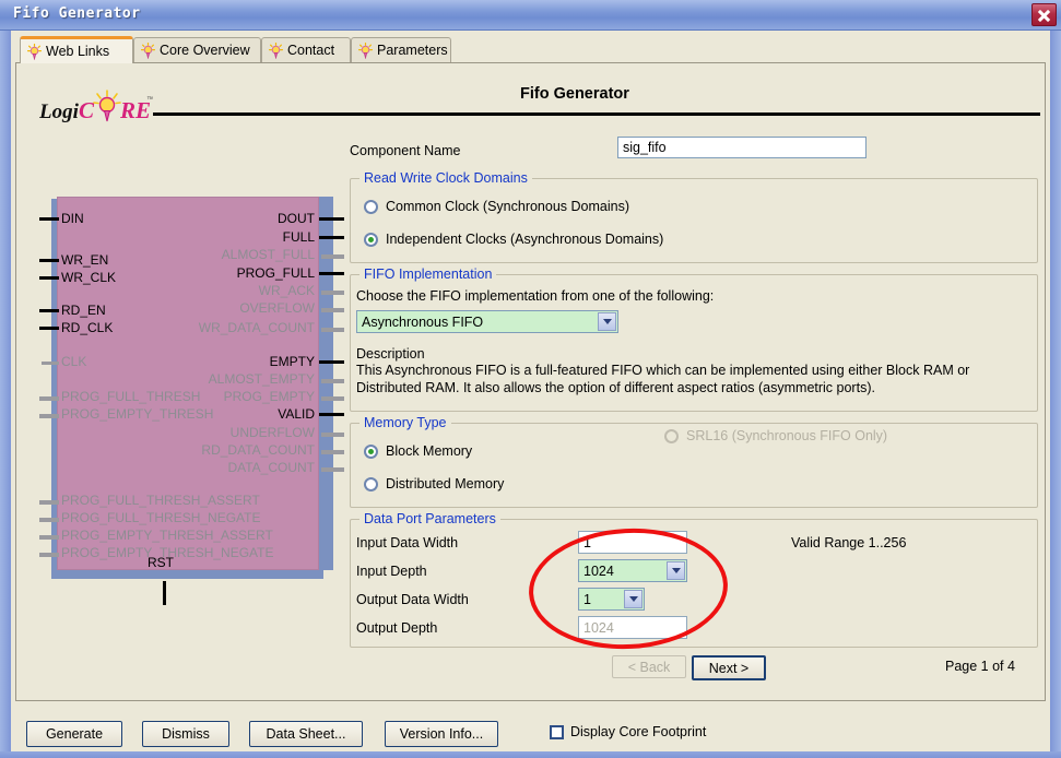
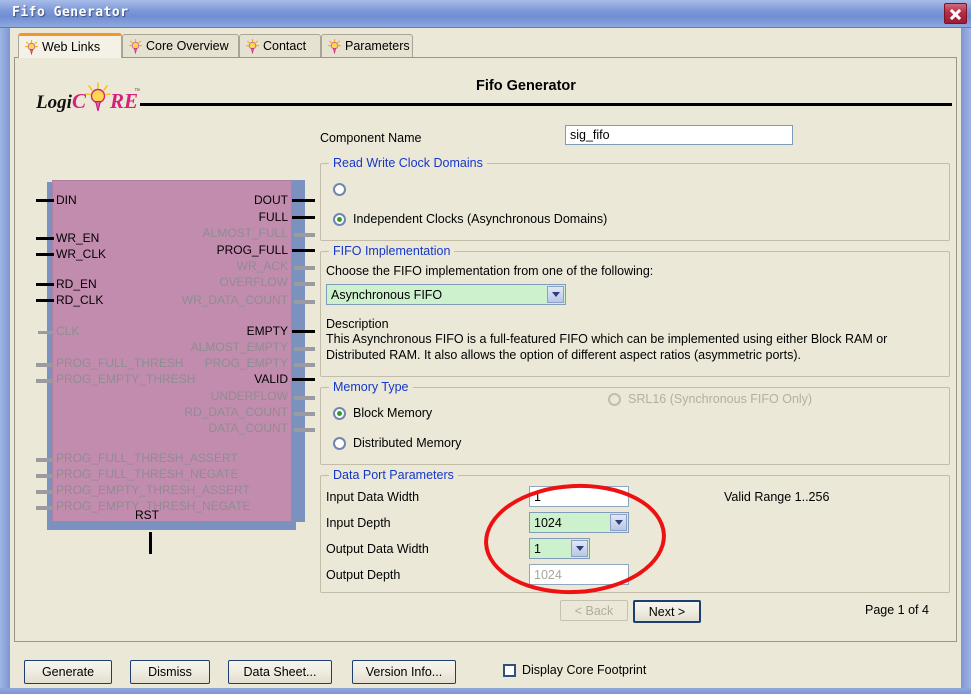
  Fifo Generator
  Web Links
  Core Overview
  Contact
  Parameters
  Logi
  C
  RE
  Fifo Generator
  DIN
  WR_EN
  WR_CLK
  RD_EN
  RD_CLK
  CLK
  PROG_FULL_THRESH
  PROG_EMPTY_THRESH
  PROG_FULL_THRESH_ASSERT
  PROG_FULL_THRESH_NEGATE
  PROG_EMPTY_THRESH_ASSERT
  PROG_EMPTY_THRESH_NEGATE
  DOUT
  FULL
  PROG_FULL
  EMPTY
  VALID
  ALMOST_FULL
  WR_ACK
  OVERFLOW
  WR_DATA_COUNT
  ALMOST_EMPTY
  PROG_EMPTY
  UNDERFLOW
  RD_DATA_COUNT
  DATA_COUNT
  RST
  Component Name
  sig_fifo
  Read Write Clock Domains
- Common Clock (Synchronous Domains)
  Independent Clocks (Asynchronous Domains)
  FIFO Implementation
  Choose the FIFO implementation from one of the following:
  Asynchronous FIFO
  Description
  This Asynchronous FIFO is a full-featured FIFO which can be implemented using either Block RAM or
  Distributed RAM. It also allows the option of different aspect ratios (asymmetric ports).
  Memory Type
  Block Memory
  Distributed Memory
  SRL16 (Synchronous FIFO Only)
  Data Port Parameters
  Input Data Width
  1
  Valid Range 1..256
  Input Depth
  1024
  Output Data Width
  1
  Output Depth
  1024
  < Back
  Next >
  Page 1 of 4
  Generate
  Dismiss
  Data Sheet...
  Version Info...
  Display Core Footprint
